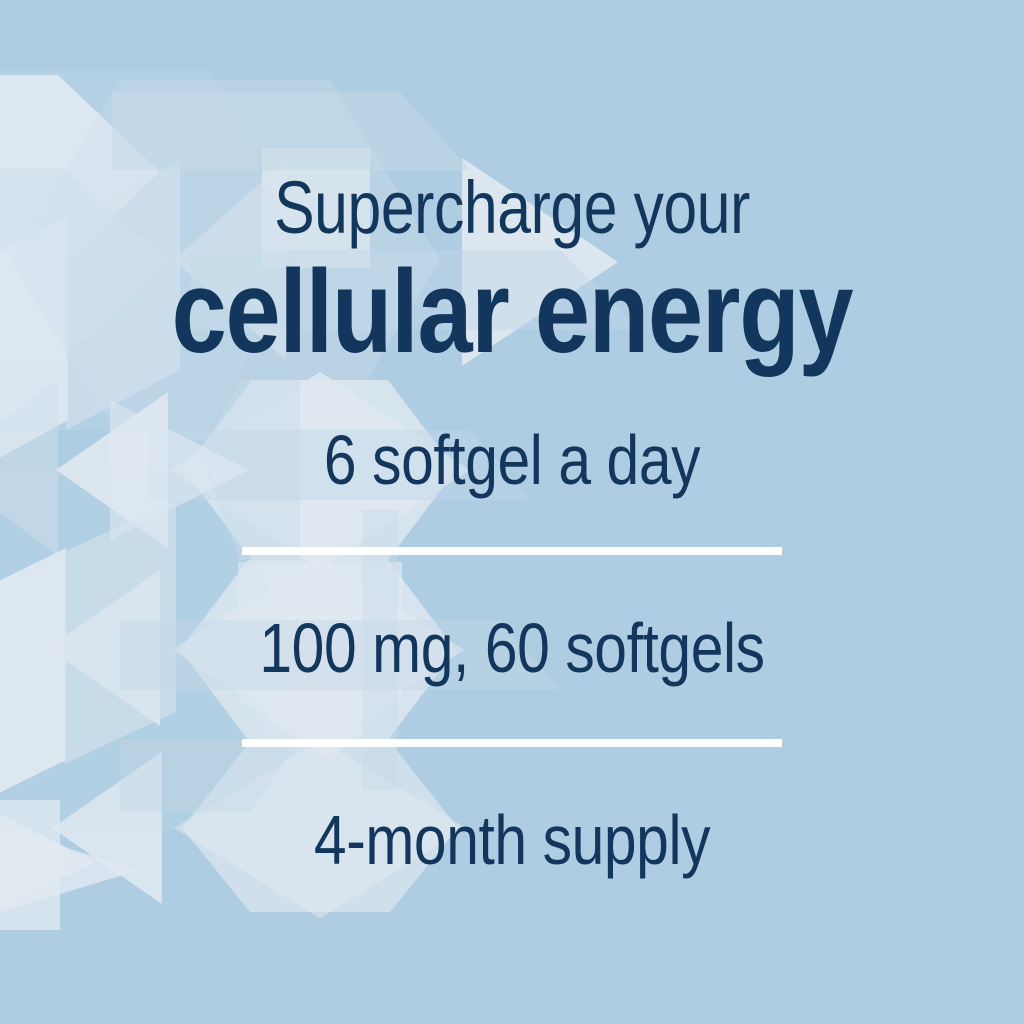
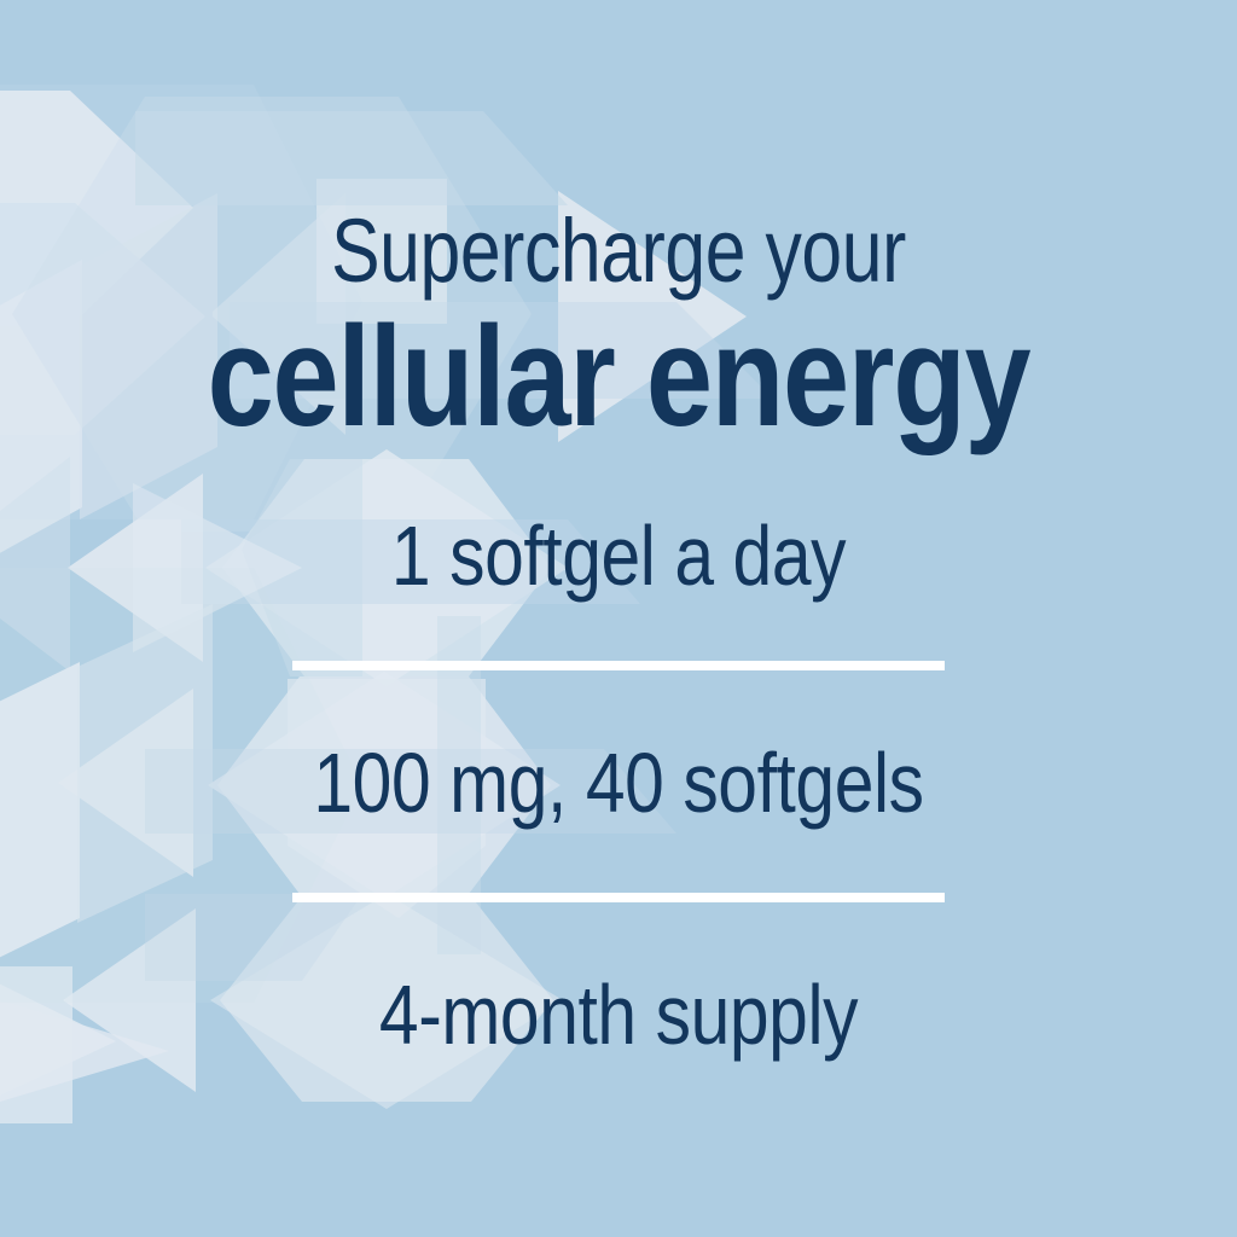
  Supercharge your
  cellular energy
- 6 softgel a day
+ 1 softgel a day
- 100 mg, 60 softgels
+ 100 mg, 40 softgels
  4-month supply
